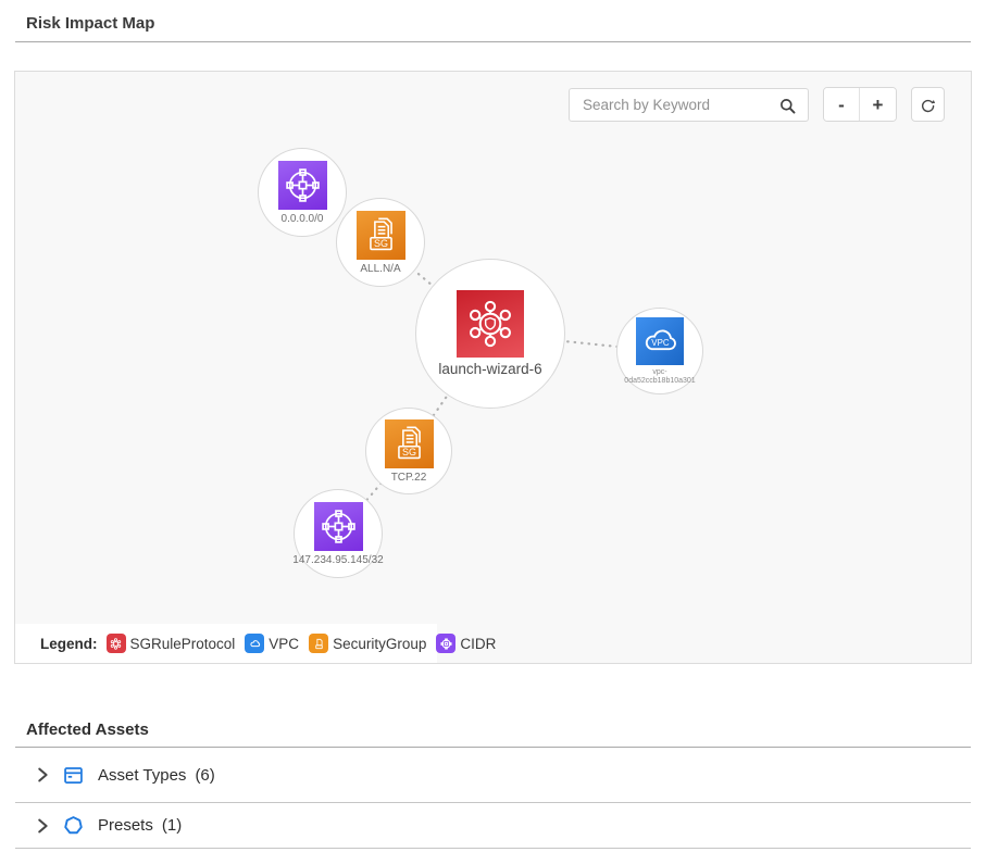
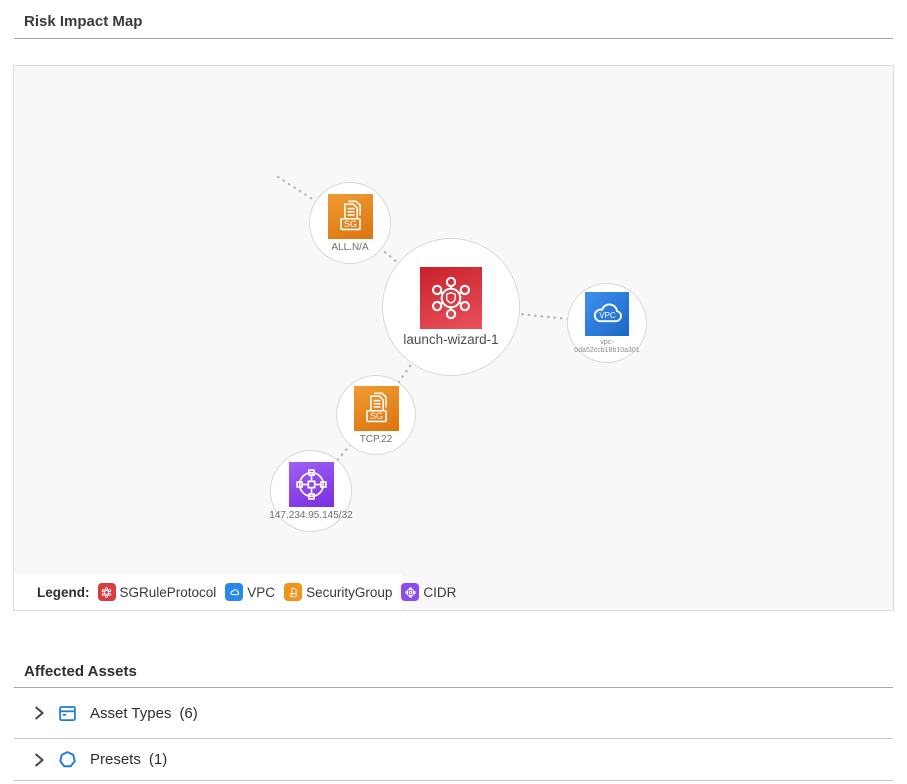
  Risk Impact Map
- Search by Keyword
- -
- +
- 0.0.0.0/0
  SG
  ALL.N/A
- launch-wizard-6
+ launch-wizard-1
  VPC
  SG
  TCP.22
  147.234.95.145/32
  Legend:
  SGRuleProtocol
  VPC
  SecurityGroup
  CIDR
  Affected Assets
  Asset Types
  (6)
  Presets
  (1)
